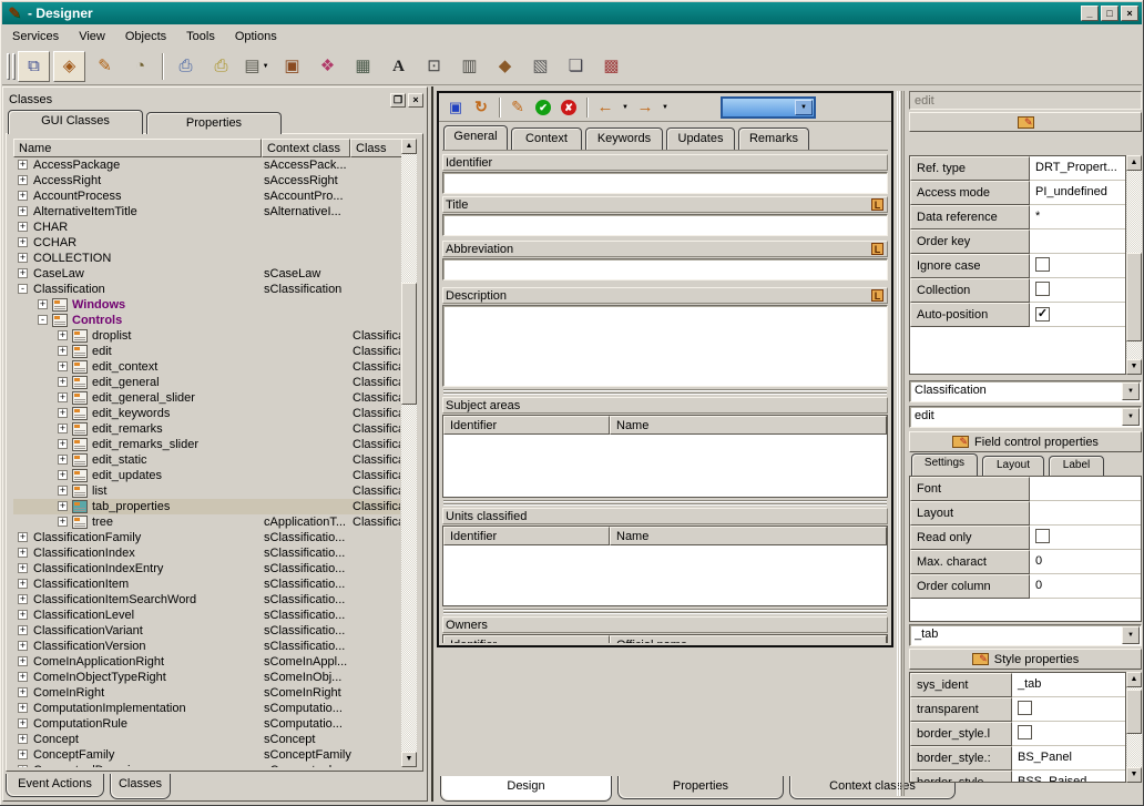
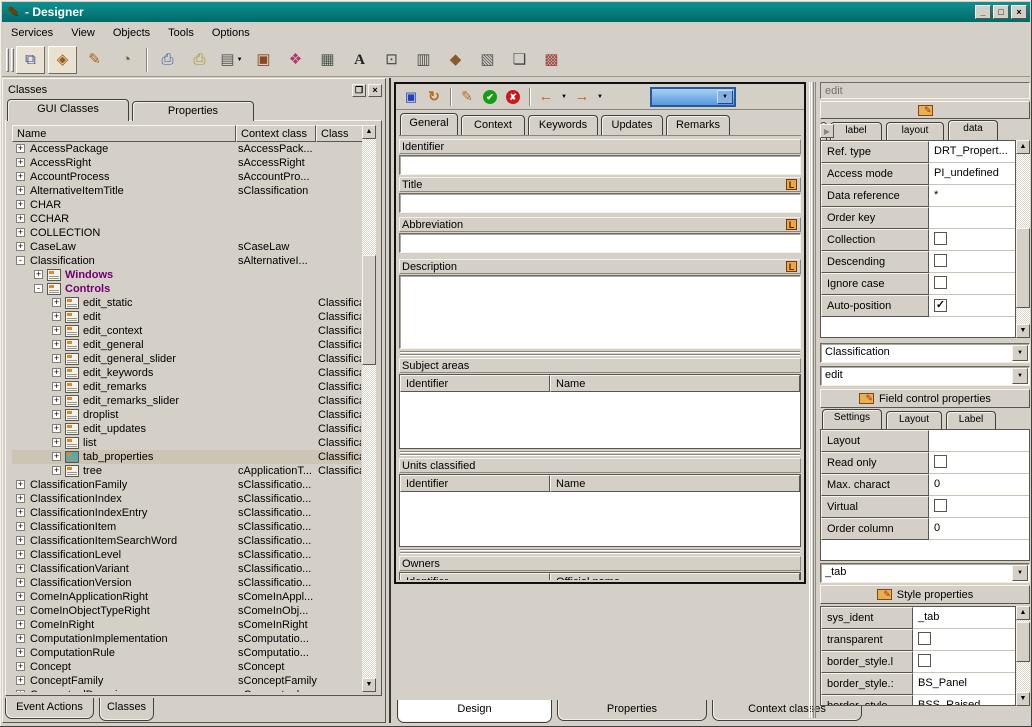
  ✎
  - Designer
  _ □ ×
  Services
  View
  Objects
  Tools
  Options
  ⧉
  ◈
  ✎
  ◔
  ⎙
  ⎙
  ▤
  ▣
  ❖
  ▦
  A
  ⊡
  ▥
  ◆
  ▧
  ❏
  ▩
  Classes
  ❐
  ×
  GUI Classes
  Properties
  Name
  Context class
  Class
  +
  AccessPackage
  sAccessPack...
  +
  AccessRight
  sAccessRight
  +
  AccountProcess
  sAccountPro...
  +
  AlternativeItemTitle
- sAlternativeI...
+ sClassification
  +
  CHAR
  +
  CCHAR
  +
  COLLECTION
  +
  CaseLaw
  sCaseLaw
  -
  Classification
- sClassification
+ sAlternativeI...
  +
  Windows
  -
  Controls
  +
- droplist
+ edit_static
  +
  edit
  +
  edit_context
  +
  edit_general
  +
  edit_general_slider
  +
  edit_keywords
  +
  edit_remarks
  +
  edit_remarks_slider
  +
- edit_static
+ droplist
  +
  edit_updates
  +
  list
  +
  tab_properties
  +
  tree
  cApplicationT...
  +
  ClassificationFamily
  sClassificatio...
  +
  ClassificationIndex
  sClassificatio...
  +
  ClassificationIndexEntry
  sClassificatio...
  +
  ClassificationItem
  sClassificatio...
  +
  ClassificationItemSearchWord
  sClassificatio...
  +
  ClassificationLevel
  sClassificatio...
  +
  ClassificationVariant
  sClassificatio...
  +
  ClassificationVersion
  sClassificatio...
  +
  ComeInApplicationRight
  sComeInAppl...
  +
  ComeInObjectTypeRight
  sComeInObj...
  +
  ComeInRight
  sComeInRight
  +
  ComputationImplementation
  sComputatio...
  +
  ComputationRule
  sComputatio...
  +
  Concept
  sConcept
  +
  ConceptFamily
  sConceptFamily
  Event Actions
  Classes
  ▣
  ↻
  ✎
  ✔
  ✘
  ←
  →
  General
  Context
  Keywords
  Updates
  Remarks
  Identifier
  Title
  L
  Abbreviation
  L
  Description
  L
  Subject areas
  Identifier
  Name
  Units classified
  Identifier
  Name
  Owners
  Design
  Properties
  Context classes
  edit
  ✎
+ label
+ layout
+ data
+ ▶
  Ref. type
  DRT_Propert...
  Access mode
  PI_undefined
  Data reference
  *
  Order key
- Ignore case
+ Collection
+ Descending
- Collection
+ Ignore case
  Auto-position
  ✓
  Classification
  edit
  ✎
  Field control properties
  Settings
  Layout
  Label
- Font
  Layout
  Read only
  Max. charact
  0
+ Virtual
  Order column
  0
  _tab
  ✎
  Style properties
  sys_ident
  _tab
  transparent
  border_style.l
  border_style.:
  BS_Panel
